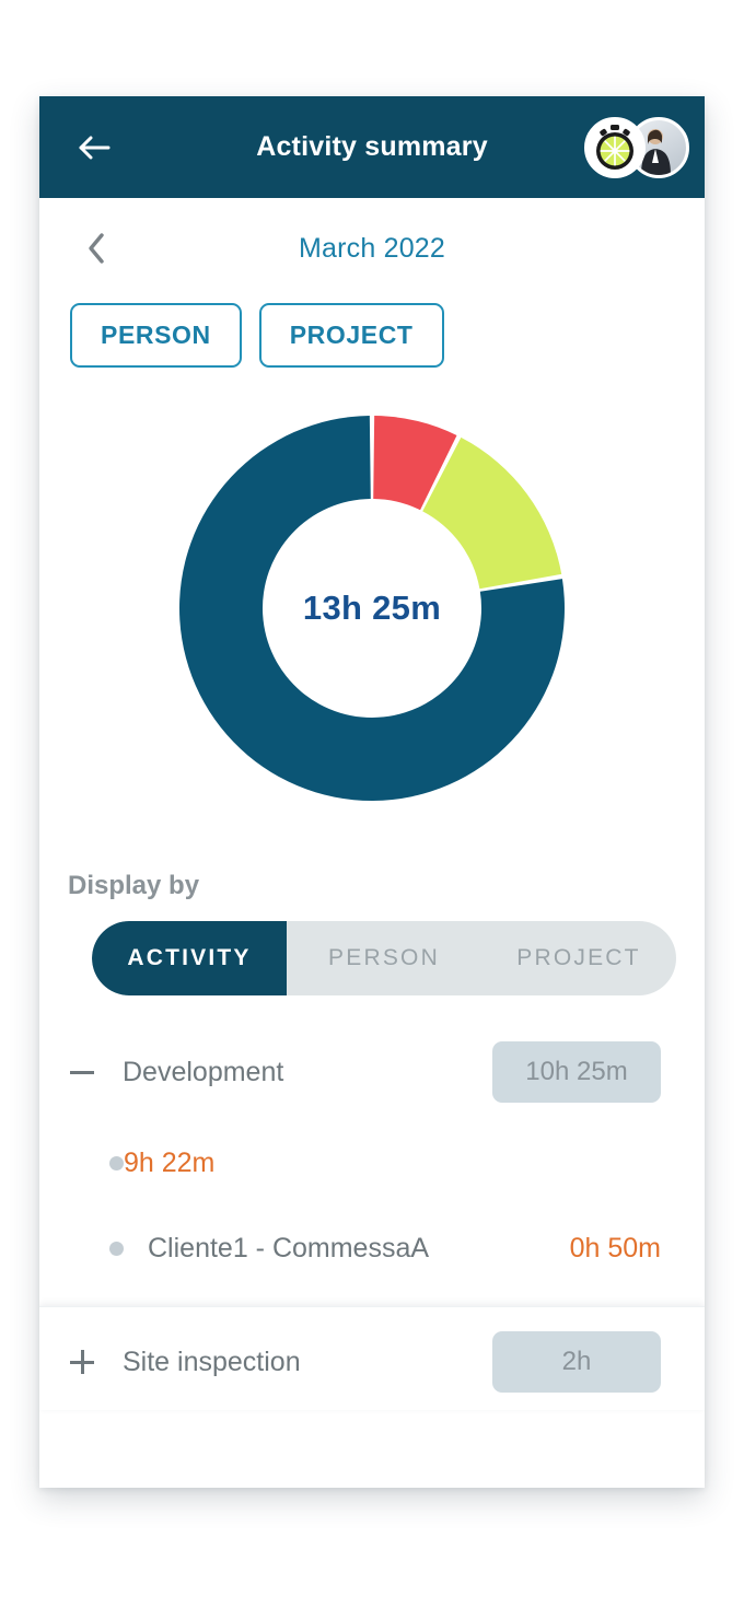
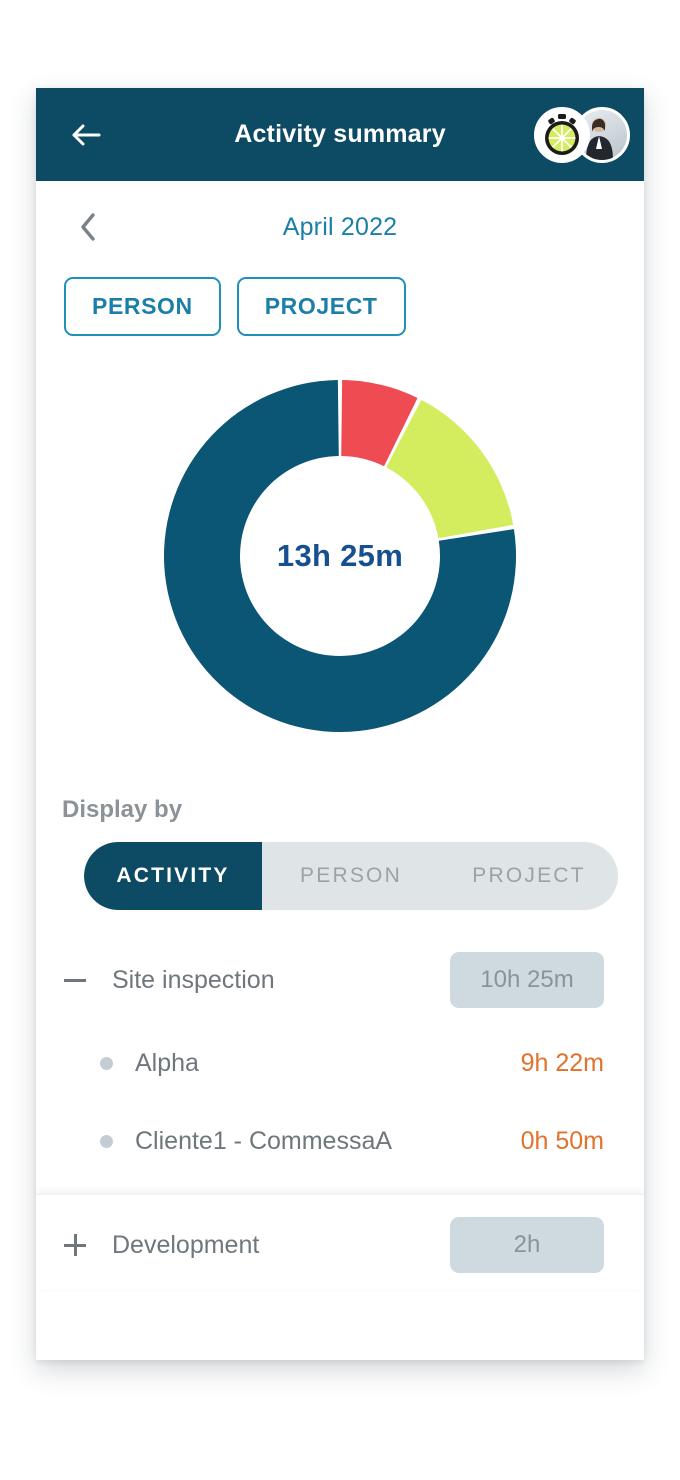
  Activity summary
- March 2022
+ April 2022
  PERSON
  PROJECT
  13h 25m
  Display by
  ACTIVITY
  PERSON
  PROJECT
- Development
+ Site inspection
  10h 25m
+ Alpha
  9h 22m
  Cliente1 - CommessaA
  0h 50m
- Site inspection
+ Development
  2h
